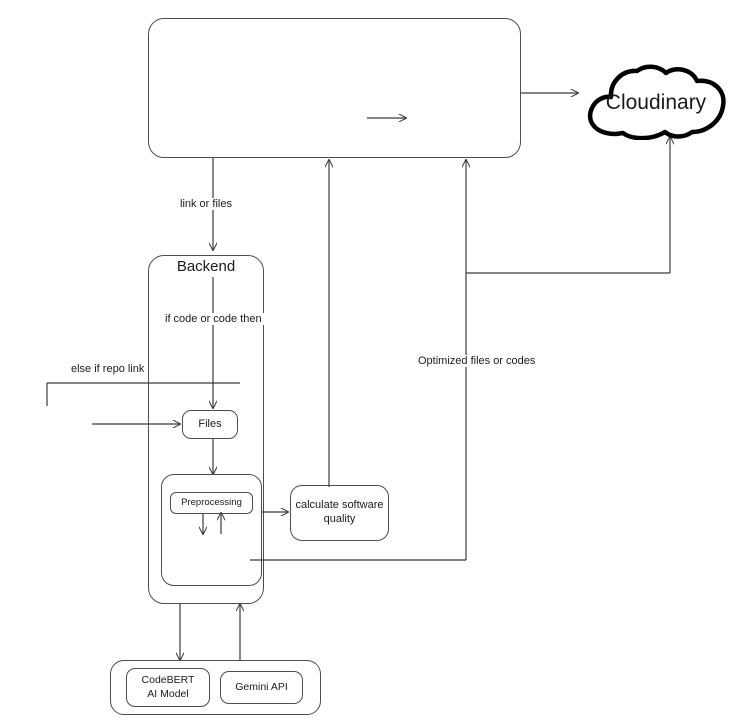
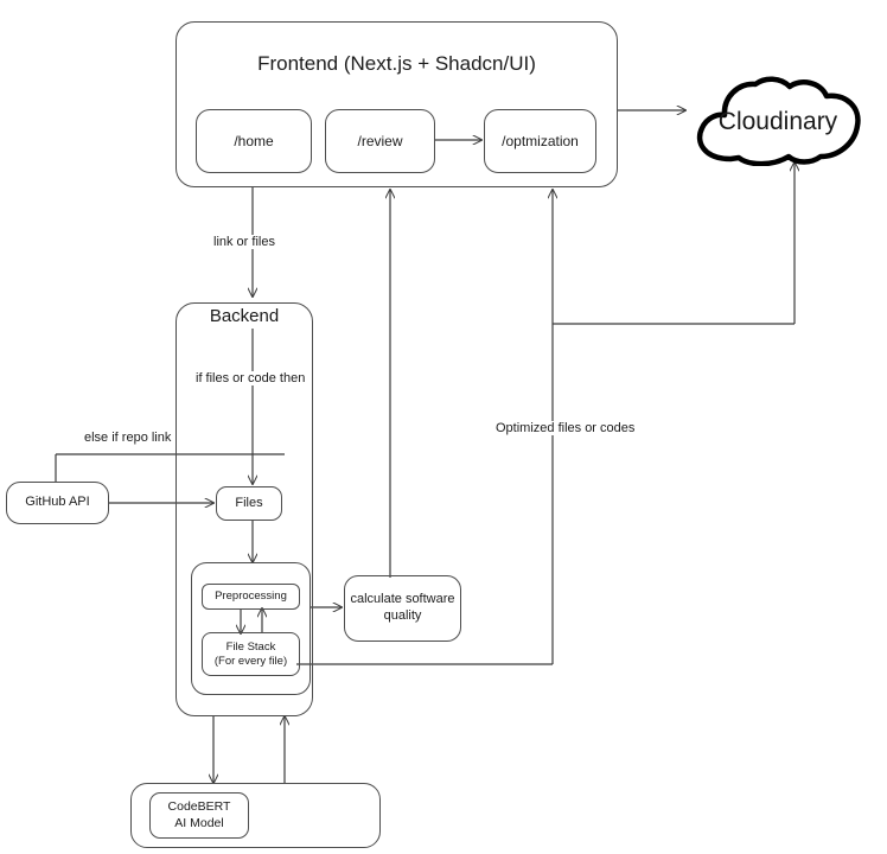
+ Frontend (Next.js + Shadcn/UI)
+ /home
+ /review
+ /optmization
  Cloudinary
  link or files
  Backend
- if code or code then
+ if files or code then
  else if repo link
  Files
  Preprocessing
+ File Stack
+ (For every file)
+ GitHub API
  calculate software
  quality
  Optimized files or codes
  CodeBERT
  AI Model
- Gemini API
